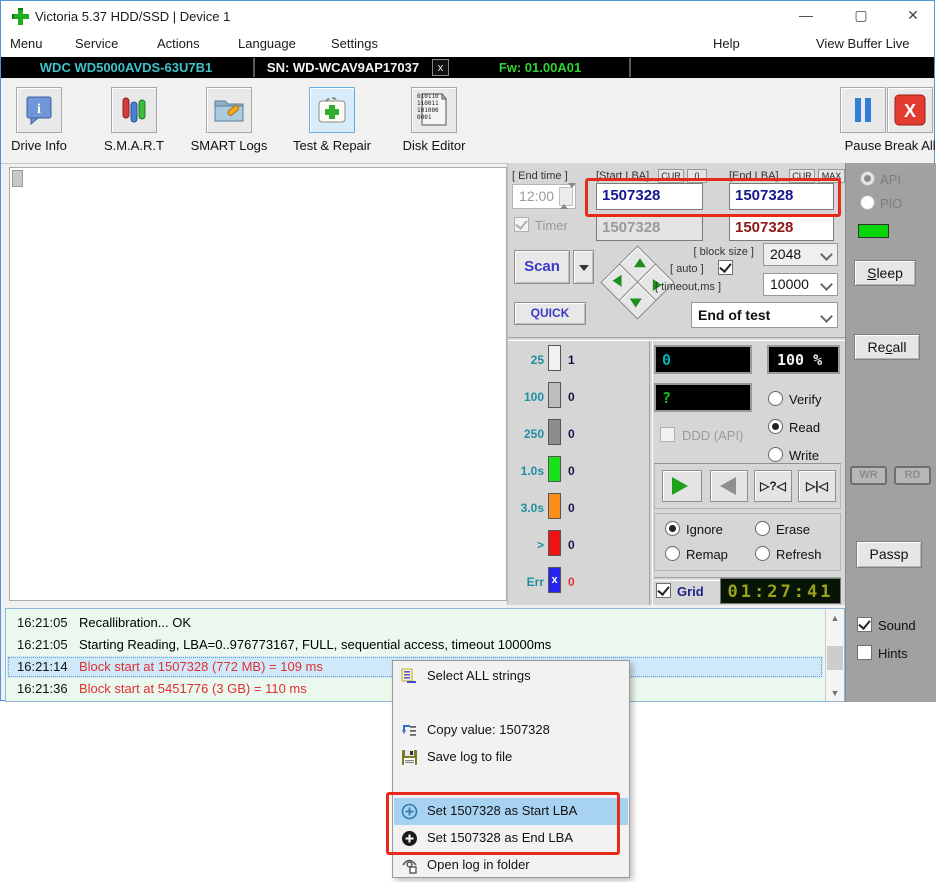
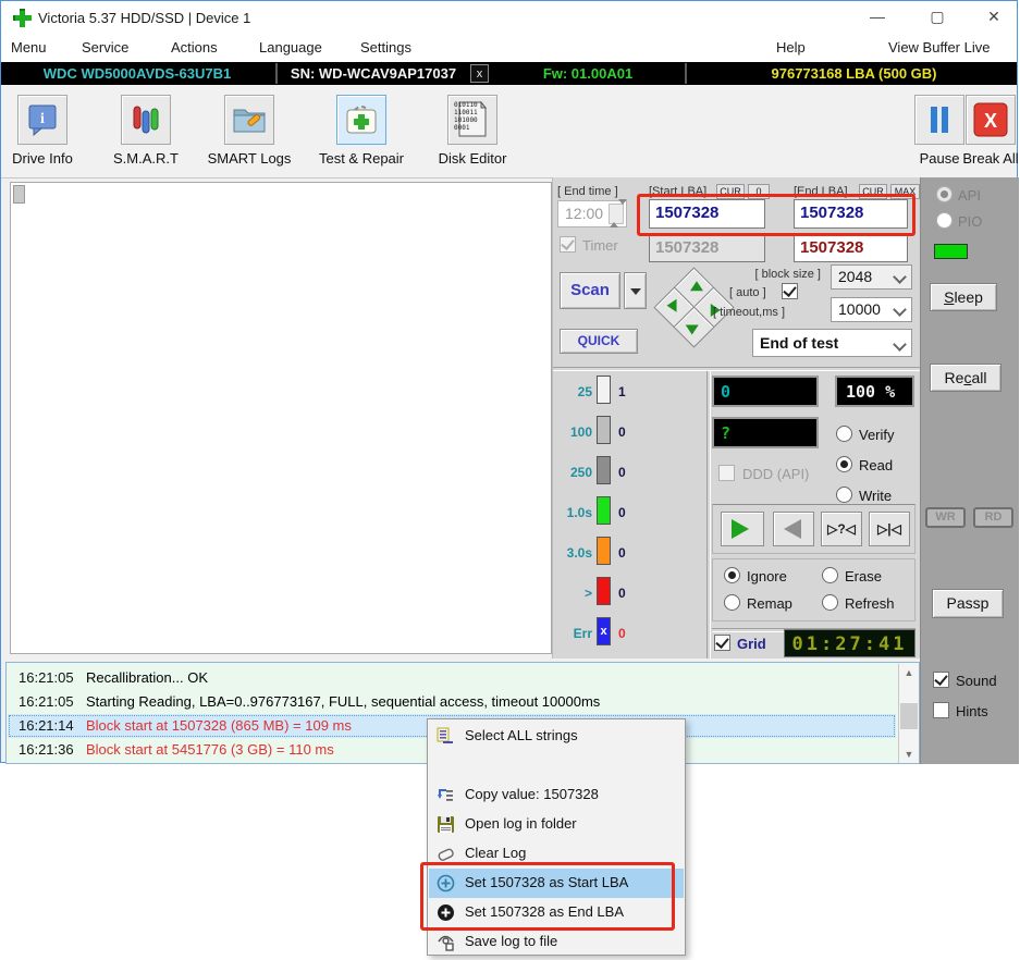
  Victoria 5.37 HDD/SSD | Device 1
  —
  ▢
  ✕
  Menu
  Service
  Actions
  Language
  Settings
  Help
  View Buffer Live
  WDC WD5000AVDS-63U7B1
  SN: WD-WCAV9AP17037
  x
  Fw: 01.00A01
+ 976773168 LBA (500 GB)
  i
  Drive Info
  S.M.A.R.T
  SMART Logs
  Test & Repair
  Disk Editor
  Pause
  X
  Break All
  [ End time ]
  [Start LBA]
  CUR
  0
  [End LBA]
  CUR
  MAX
  12:00
  1507328
  1507328
  Timer
  1507328
  1507328
  Scan
  QUICK
  [ block size ]
  2048
  [ auto ]
  [ timeout,ms ]
  10000
  End of test
  25
  1
  100
  0
  250
  0
  1.0s
  0
  3.0s
  0
  >
  0
  Err
  x
  0
  0
  100 %
  ?
  DDD (API)
  Verify
  Read
  Write
  ▷?◁
  ▷|◁
  Ignore
  Erase
  Remap
  Refresh
  Grid
  01:27:41
  API
  PIO
  Sleep
  Recall
  WR
  RD
  Passp
  Sound
  Hints
  16:21:05
  Recallibration... OK
  16:21:05
  Starting Reading, LBA=0..976773167, FULL, sequential access, timeout 10000ms
  16:21:14
- Block start at 1507328 (772 MB) = 109 ms
+ Block start at 1507328 (865 MB) = 109 ms
  16:21:36
  Block start at 5451776 (3 GB) = 110 ms
  ▲
  ▼
  Select ALL strings
  Copy value: 1507328
- Save log to file
+ Open log in folder
+ Clear Log
  Set 1507328 as Start LBA
  Set 1507328 as End LBA
- Open log in folder
+ Save log to file
